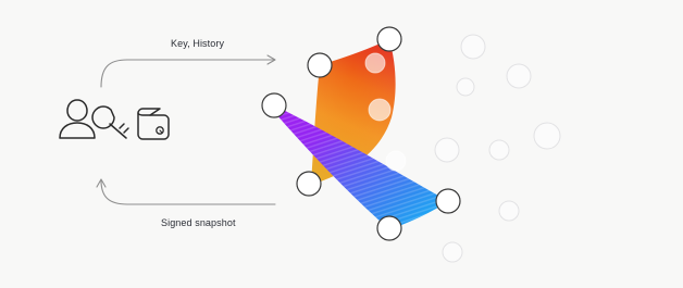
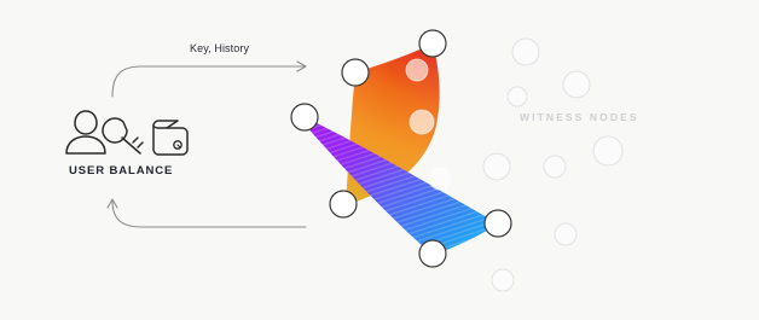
+ USER BALANCE
+ WITNESS NODES
  Key, History
- Signed snapshot
